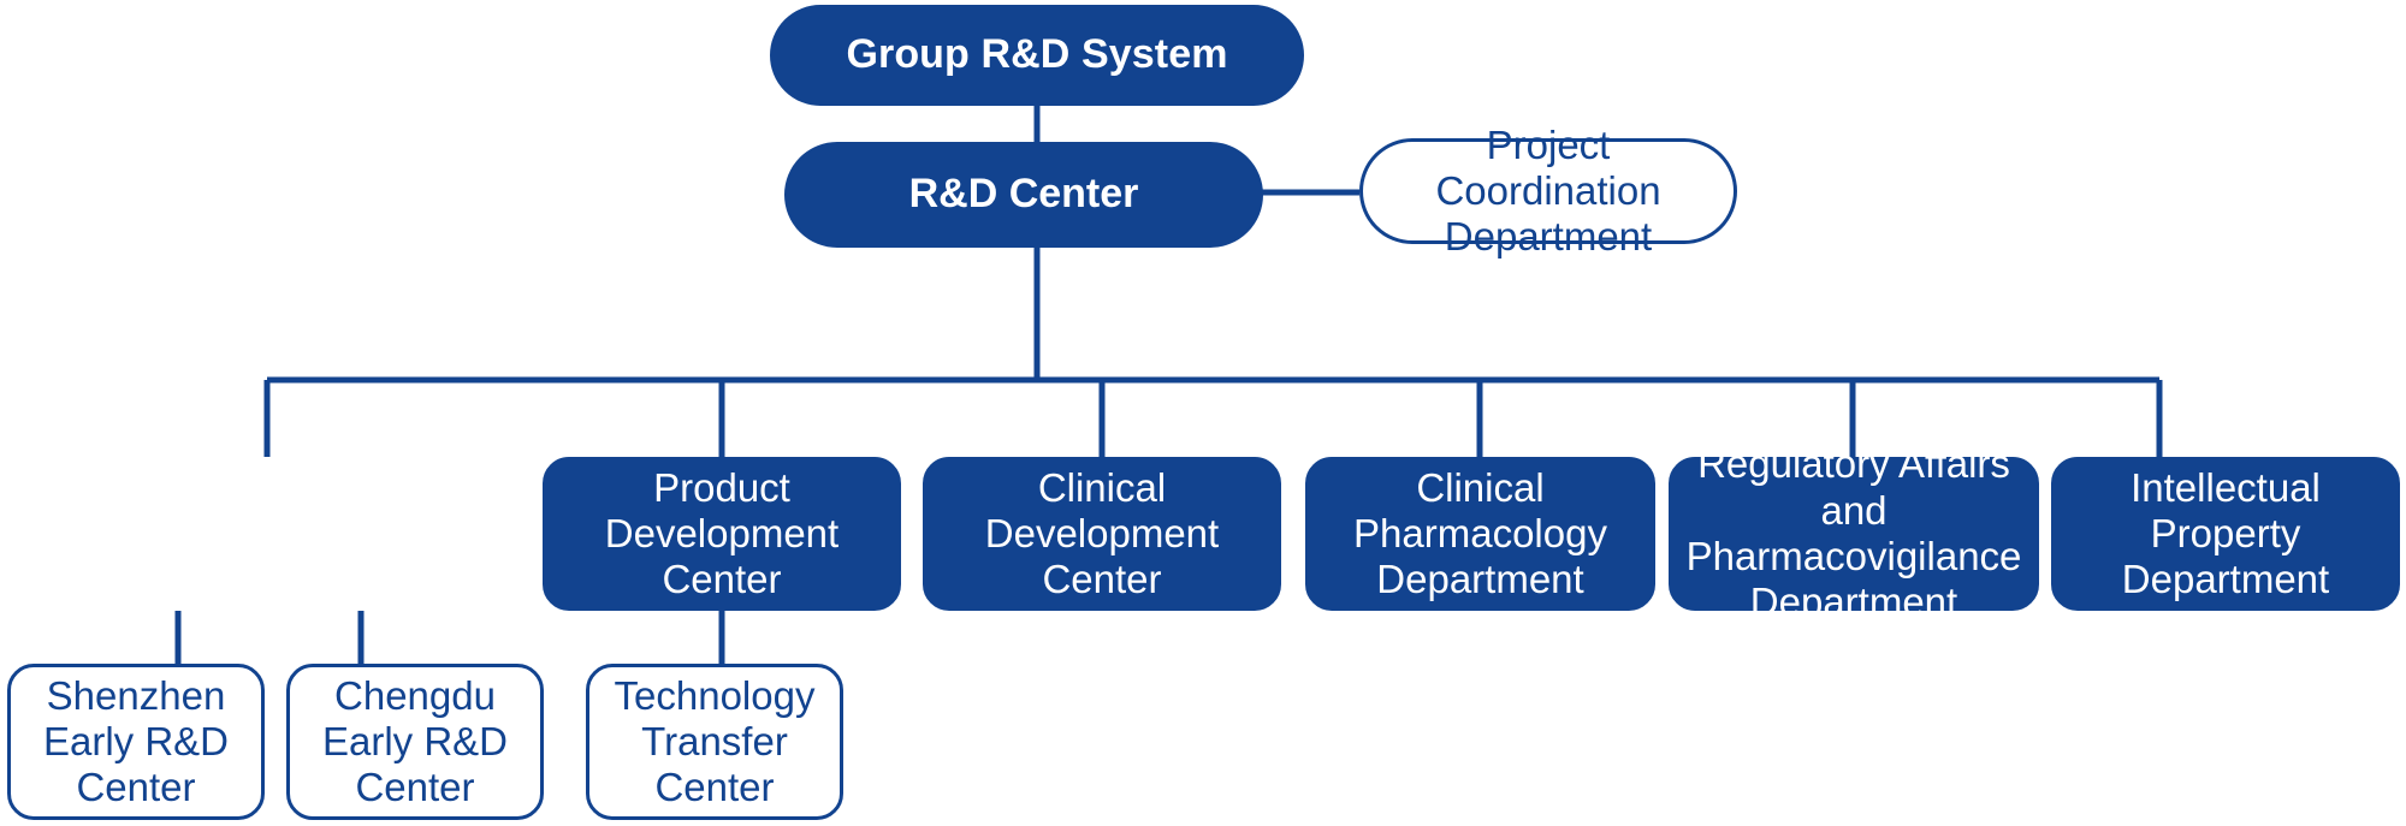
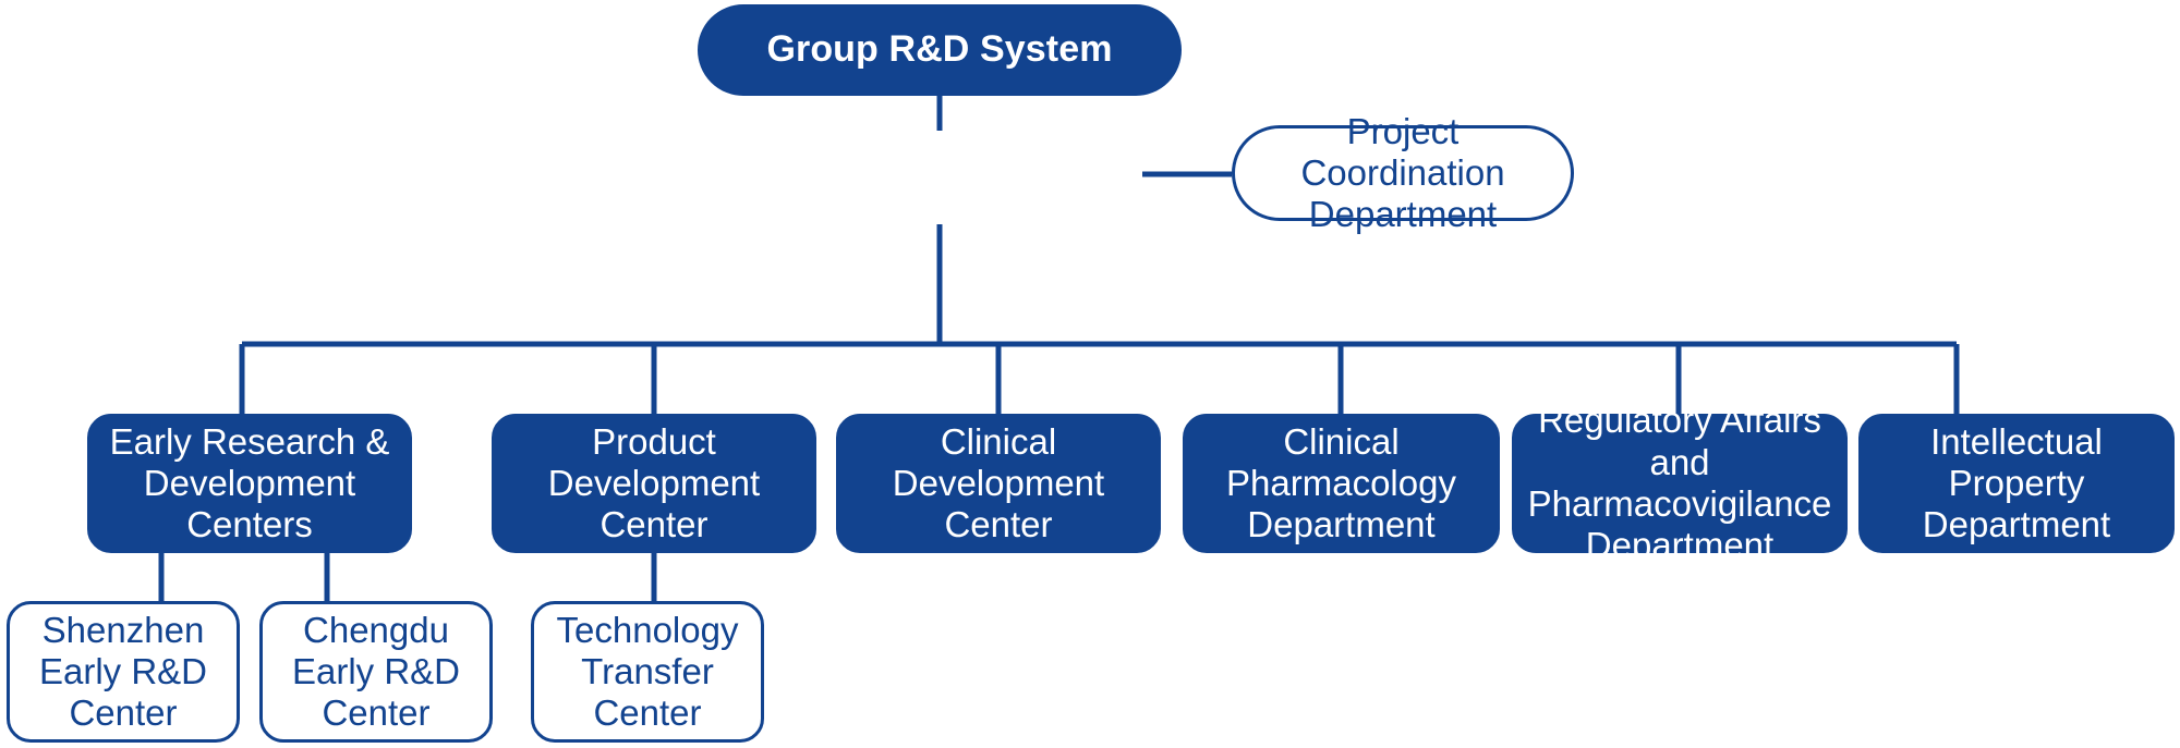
  Group R&D System
- R&D Center
  Project Coordination
  Department
+ Early Research &
+ Development Centers
  Product
  Development Center
  Clinical
  Development Center
  Clinical Pharmacology
  Department
  Regulatory Affairs
  and Pharmacovigilance
  Department
  Intellectual
  Property
  Department
  Shenzhen
  Early R&D
  Center
  Chengdu
  Early R&D
  Center
  Technology
  Transfer
  Center
